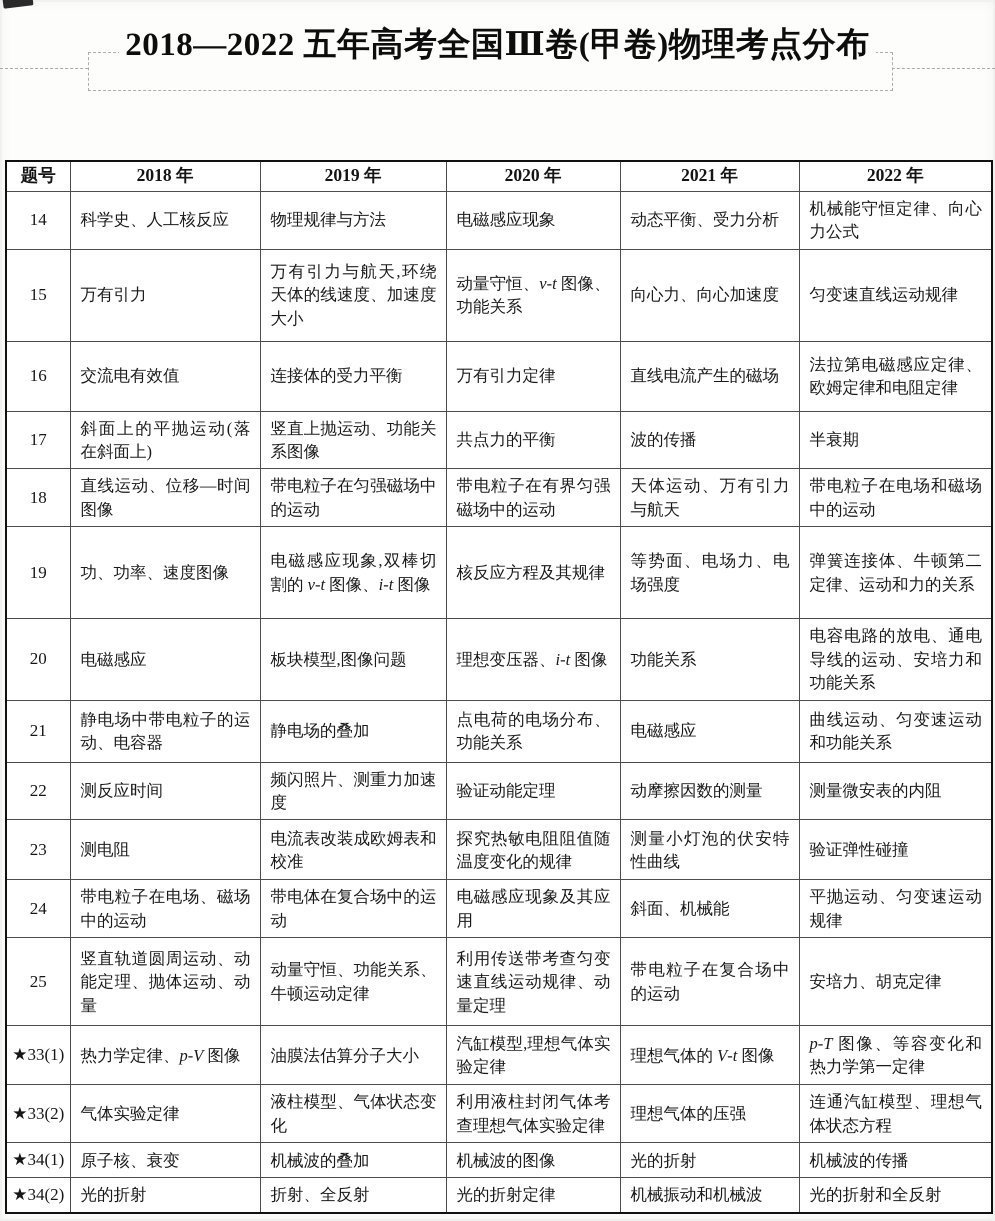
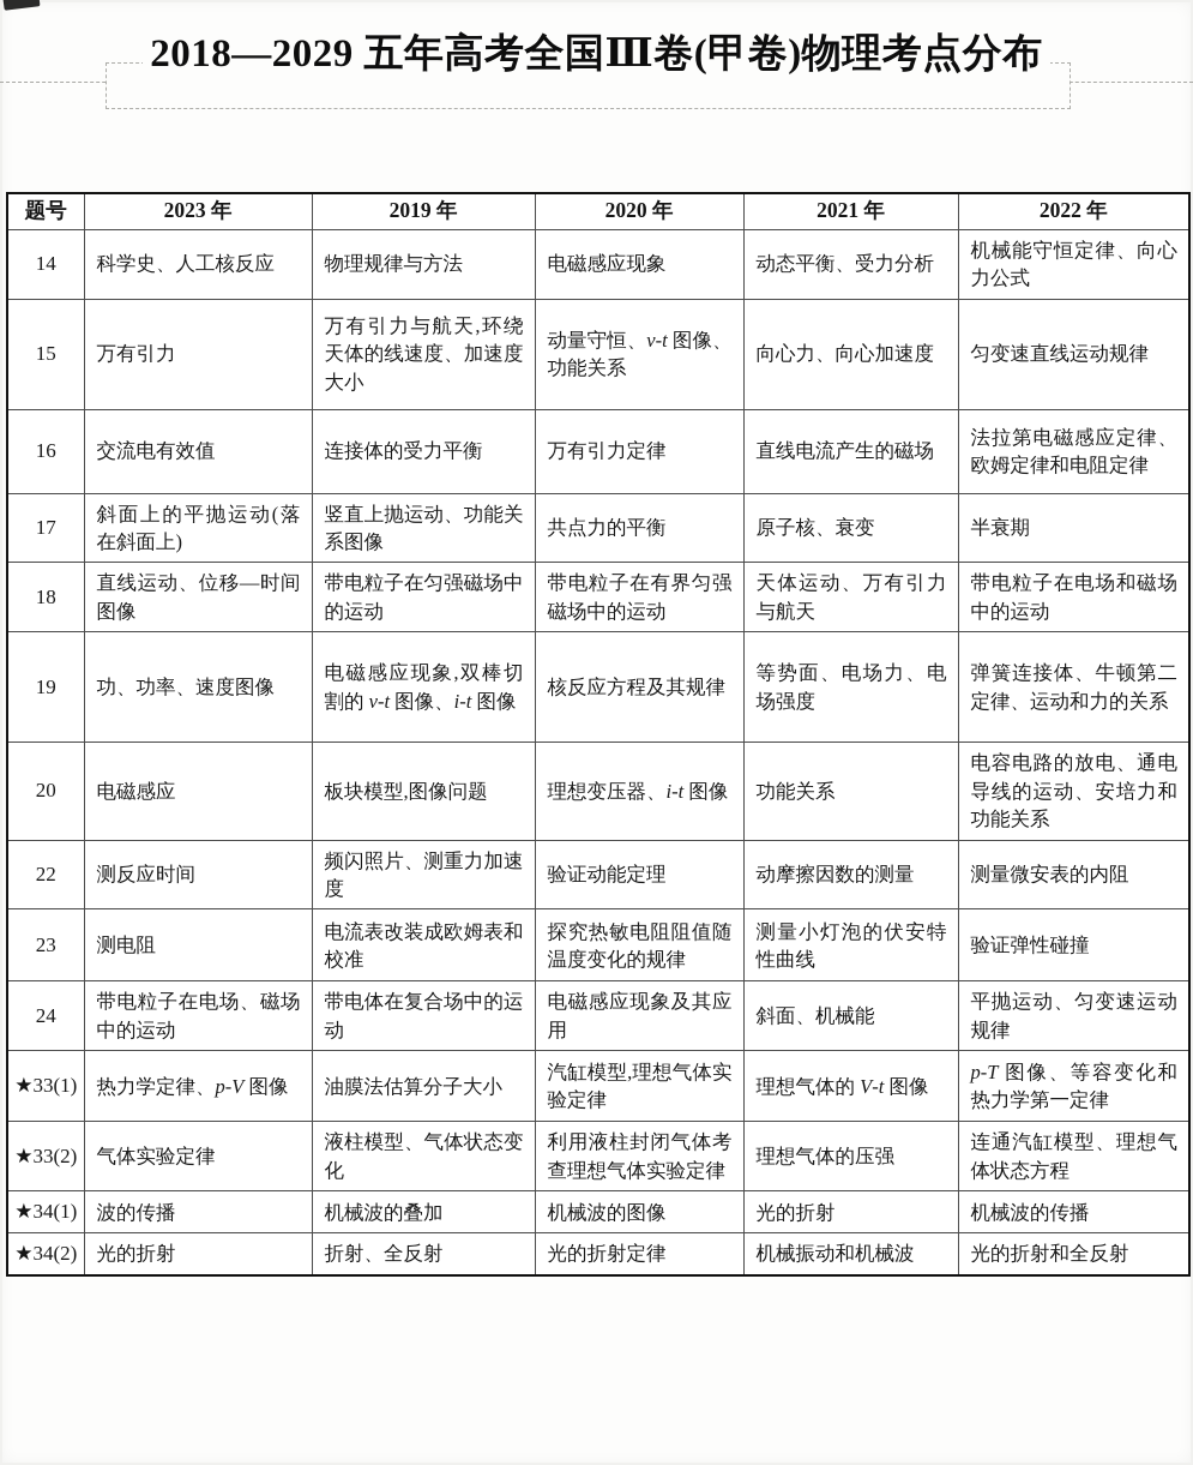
- 2018—2022 五年高考全国Ⅲ卷(甲卷)物理考点分布
+ 2018—2029 五年高考全国Ⅲ卷(甲卷)物理考点分布
- 题号	2018 年	2019 年	2020 年	2021 年	2022 年
+ 题号	2023 年	2019 年	2020 年	2021 年	2022 年
  14	科学史、人工核反应	物理规律与方法	电磁感应现象	动态平衡、受力分析	机械能守恒定律、向心力公式
  15	万有引力	万有引力与航天,环绕天体的线速度、加速度大小	动量守恒、v-t 图像、功能关系	向心力、向心加速度	匀变速直线运动规律
  16	交流电有效值	连接体的受力平衡	万有引力定律	直线电流产生的磁场	法拉第电磁感应定律、欧姆定律和电阻定律
- 17	斜面上的平抛运动(落在斜面上)	竖直上抛运动、功能关系图像	共点力的平衡	波的传播	半衰期
+ 17	斜面上的平抛运动(落在斜面上)	竖直上抛运动、功能关系图像	共点力的平衡	原子核、衰变	半衰期
  18	直线运动、位移—时间图像	带电粒子在匀强磁场中的运动	带电粒子在有界匀强磁场中的运动	天体运动、万有引力与航天	带电粒子在电场和磁场中的运动
  19	功、功率、速度图像	电磁感应现象,双棒切割的 v-t 图像、i-t 图像	核反应方程及其规律	等势面、电场力、电场强度	弹簧连接体、牛顿第二定律、运动和力的关系
  20	电磁感应	板块模型,图像问题	理想变压器、i-t 图像	功能关系	电容电路的放电、通电导线的运动、安培力和功能关系
- 21	静电场中带电粒子的运动、电容器	静电场的叠加	点电荷的电场分布、功能关系	电磁感应	曲线运动、匀变速运动和功能关系
  22	测反应时间	频闪照片、测重力加速度	验证动能定理	动摩擦因数的测量	测量微安表的内阻
  23	测电阻	电流表改装成欧姆表和校准	探究热敏电阻阻值随温度变化的规律	测量小灯泡的伏安特性曲线	验证弹性碰撞
  24	带电粒子在电场、磁场中的运动	带电体在复合场中的运动	电磁感应现象及其应用	斜面、机械能	平抛运动、匀变速运动规律
- 25	竖直轨道圆周运动、动能定理、抛体运动、动量	动量守恒、功能关系、牛顿运动定律	利用传送带考查匀变速直线运动规律、动量定理	带电粒子在复合场中的运动	安培力、胡克定律
  ★33(1)	热力学定律、p-V 图像	油膜法估算分子大小	汽缸模型,理想气体实验定律	理想气体的 V-t 图像	p-T 图像、等容变化和热力学第一定律
  ★33(2)	气体实验定律	液柱模型、气体状态变化	利用液柱封闭气体考查理想气体实验定律	理想气体的压强	连通汽缸模型、理想气体状态方程
- ★34(1)	原子核、衰变	机械波的叠加	机械波的图像	光的折射	机械波的传播
+ ★34(1)	波的传播	机械波的叠加	机械波的图像	光的折射	机械波的传播
  ★34(2)	光的折射	折射、全反射	光的折射定律	机械振动和机械波	光的折射和全反射
